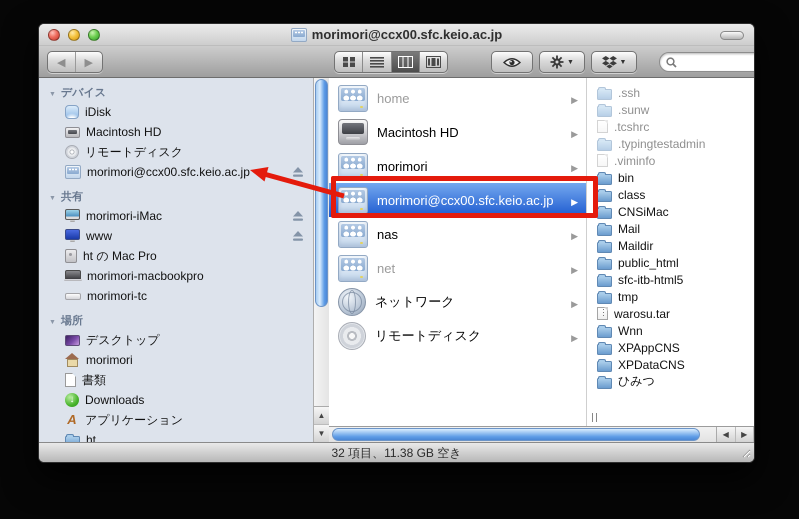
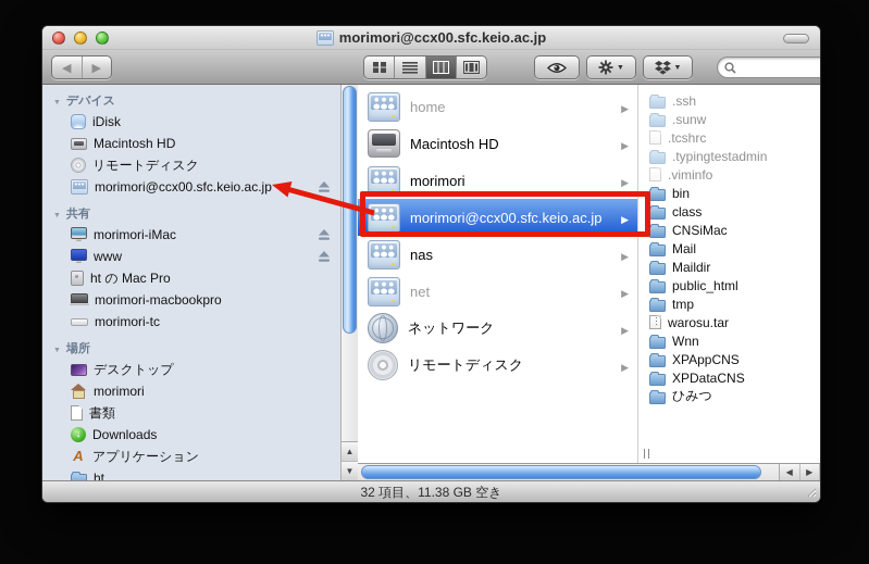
  morimori@ccx00.sfc.keio.ac.jp
  ◀
  ▶
  デバイス
  iDisk
  Macintosh HD
  リモートディスク
  morimori@ccx00.sfc.keio.ac.jp
  共有
  morimori-iMac
  www
  ht の Mac Pro
  morimori-macbookpro
  morimori-tc
  場所
  デスクトップ
  morimori
  書類
  Downloads
  アプリケーション
  ht
  ▲
  ▼
  home
  Macintosh HD
  morimori
  morimori@ccx00.sfc.keio.ac.jp
  nas
  net
  ネットワーク
  リモートディスク
  .ssh
  .sunw
  .tcshrc
  .typingtestadmin
  .viminfo
  bin
  class
  CNSiMac
  Mail
  Maildir
  public_html
- sfc-itb-html5
  tmp
  warosu.tar
  Wnn
  XPAppCNS
  XPDataCNS
  ひみつ
  ◀
  ▶
  32 項目、11.38 GB 空き
